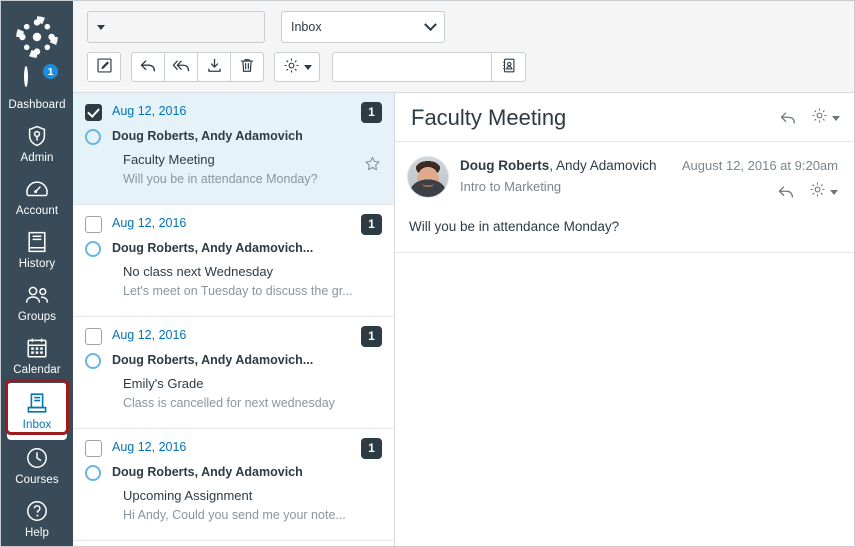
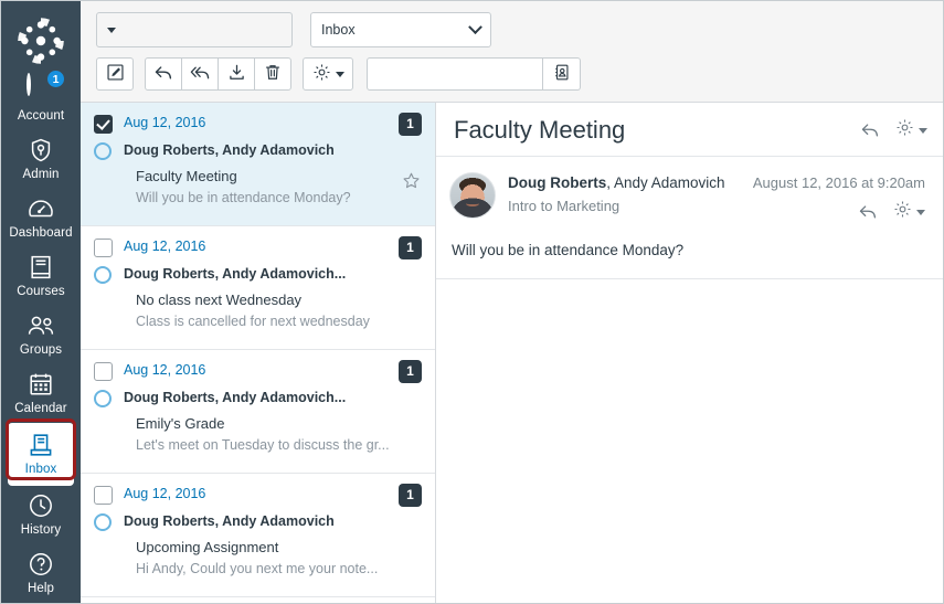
  1
- Dashboard
+ Account
  Admin
- Account
+ Dashboard
- History
+ Courses
  Groups
  Calendar
  Inbox
- Courses
+ History
  Help
  Inbox
  Aug 12, 2016
  1
  Doug Roberts, Andy Adamovich
  Faculty Meeting
  Will you be in attendance Monday?
  Aug 12, 2016
  1
  Doug Roberts, Andy Adamovich...
  No class next Wednesday
- Let's meet on Tuesday to discuss the gr...
+ Class is cancelled for next wednesday
  Aug 12, 2016
  1
  Doug Roberts, Andy Adamovich...
  Emily's Grade
- Class is cancelled for next wednesday
+ Let's meet on Tuesday to discuss the gr...
  Aug 12, 2016
  1
  Doug Roberts, Andy Adamovich
  Upcoming Assignment
- Hi Andy, Could you send me your note...
+ Hi Andy, Could you next me your note...
  Faculty Meeting
  Doug Roberts, Andy Adamovich
  Intro to Marketing
  August 12, 2016 at 9:20am
  Will you be in attendance Monday?
